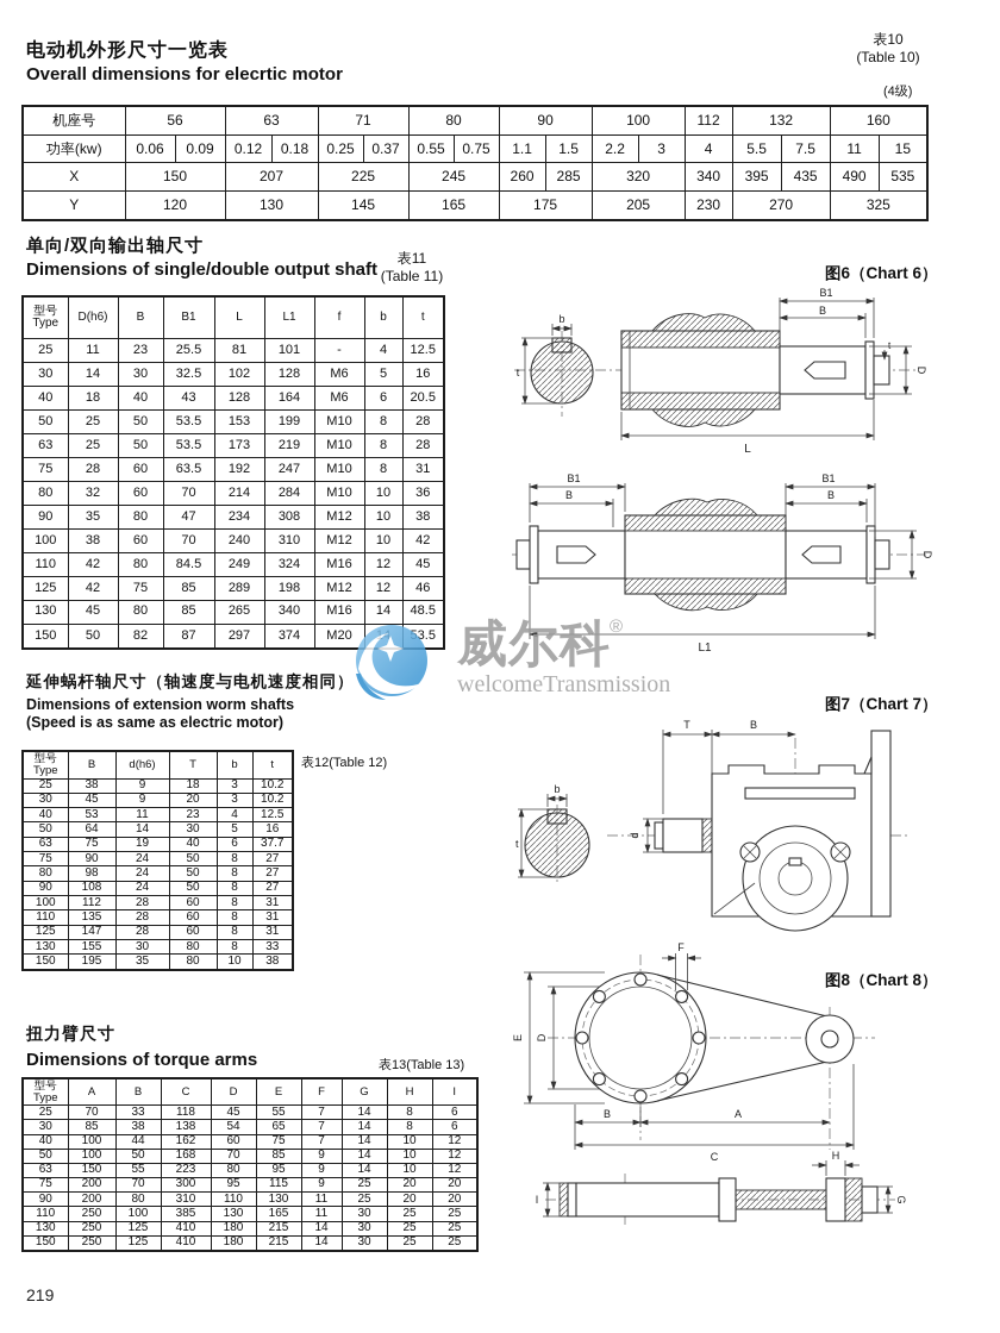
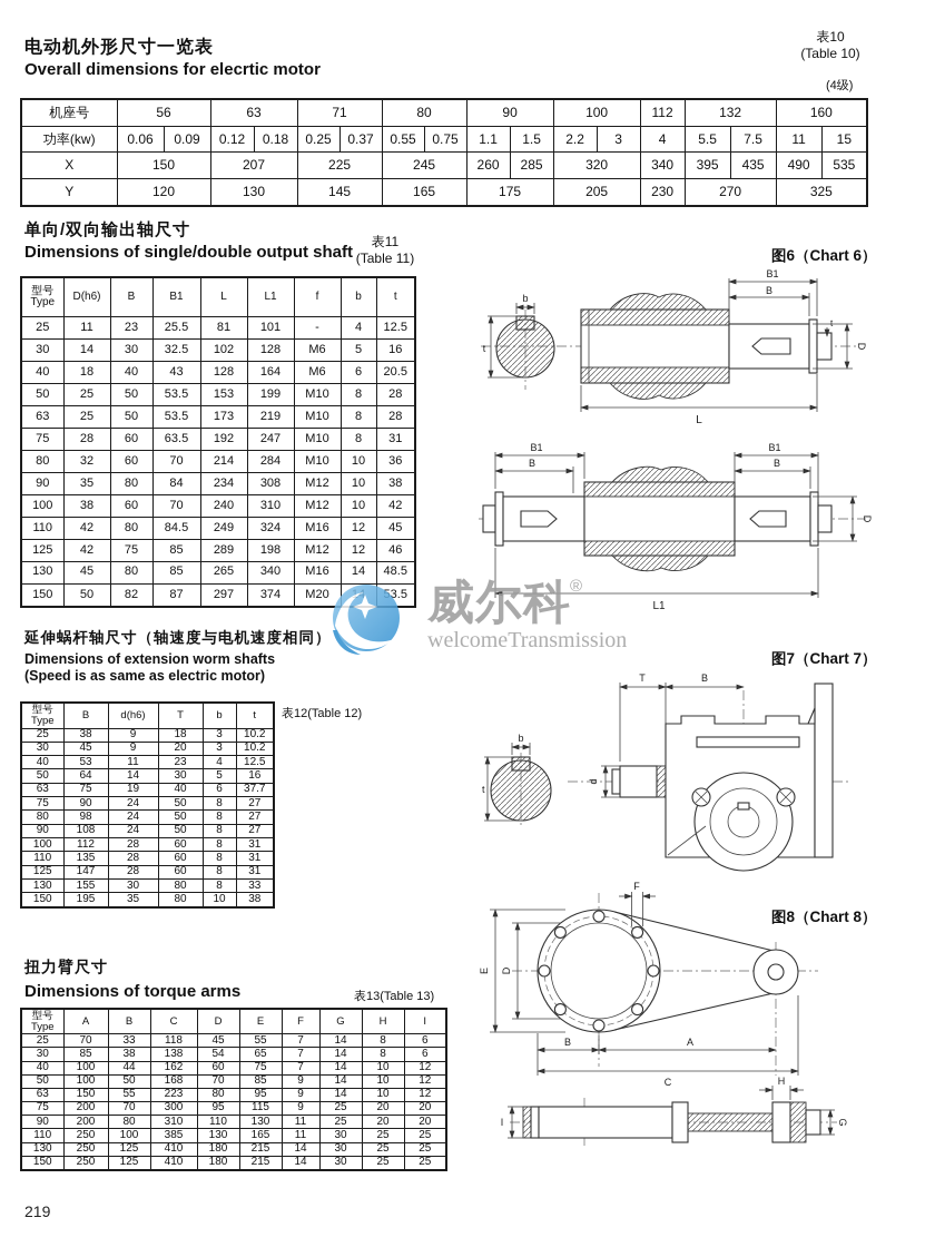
  表10
  (Table 10)
  电动机外形尺寸一览表
  Overall dimensions for elecrtic motor
  (4级)
  机座号	56	63	71	80	90	100	112	132	160
  功率(kw)	0.06	0.09	0.12	0.18	0.25	0.37	0.55	0.75	1.1	1.5	2.2	3	4	5.5	7.5	11	15
  X	150	207	225	245	260	285	320	340	395	435	490	535
  Y	120	130	145	165	175	205	230	270	325
  单向/双向输出轴尺寸
  Dimensions of single/double output shaft
  表11
  (Table 11)
  型号 Type	D(h6)	B	B1	L	L1	f	b	t
  25	11	23	25.5	81	101	-	4	12.5
  30	14	30	32.5	102	128	M6	5	16
  40	18	40	43	128	164	M6	6	20.5
  50	25	50	53.5	153	199	M10	8	28
  63	25	50	53.5	173	219	M10	8	28
  75	28	60	63.5	192	247	M10	8	31
  80	32	60	70	214	284	M10	10	36
- 90	35	80	47	234	308	M12	10	38
+ 90	35	80	84	234	308	M12	10	38
  100	38	60	70	240	310	M12	10	42
  110	42	80	84.5	249	324	M16	12	45
  125	42	75	85	289	198	M12	12	46
  130	45	80	85	265	340	M16	14	48.5
  150	50	82	87	297	374	M20	14	53.5
  延伸蜗杆轴尺寸（轴速度与电机速度相同）
  Dimensions of extension worm shafts
  (Speed is as same as electric motor)
  表12(Table 12)
  型号 Type	B	d(h6)	T	b	t
  25	38	9	18	3	10.2
  30	45	9	20	3	10.2
  40	53	11	23	4	12.5
  50	64	14	30	5	16
  63	75	19	40	6	37.7
  75	90	24	50	8	27
  80	98	24	50	8	27
  90	108	24	50	8	27
  100	112	28	60	8	31
  110	135	28	60	8	31
  125	147	28	60	8	31
  130	155	30	80	8	33
  150	195	35	80	10	38
  扭力臂尺寸
  Dimensions of torque arms
  表13(Table 13)
  型号 Type	A	B	C	D	E	F	G	H	I
  25	70	33	118	45	55	7	14	8	6
  30	85	38	138	54	65	7	14	8	6
  40	100	44	162	60	75	7	14	10	12
  50	100	50	168	70	85	9	14	10	12
  63	150	55	223	80	95	9	14	10	12
  75	200	70	300	95	115	9	25	20	20
  90	200	80	310	110	130	11	25	20	20
  110	250	100	385	130	165	11	30	25	25
  130	250	125	410	180	215	14	30	25	25
  150	250	125	410	180	215	14	30	25	25
  图6（Chart 6）
  图7（Chart 7）
  图8（Chart 8）
  b
  t
  B1
  B
  L
  t
  B1
  B
  B1
  B
  L1
  b
  t
  T
  B
  F
  B
  A
  C
  H
  I
  威尔科
  ®
  welcomeTransmission
  219
